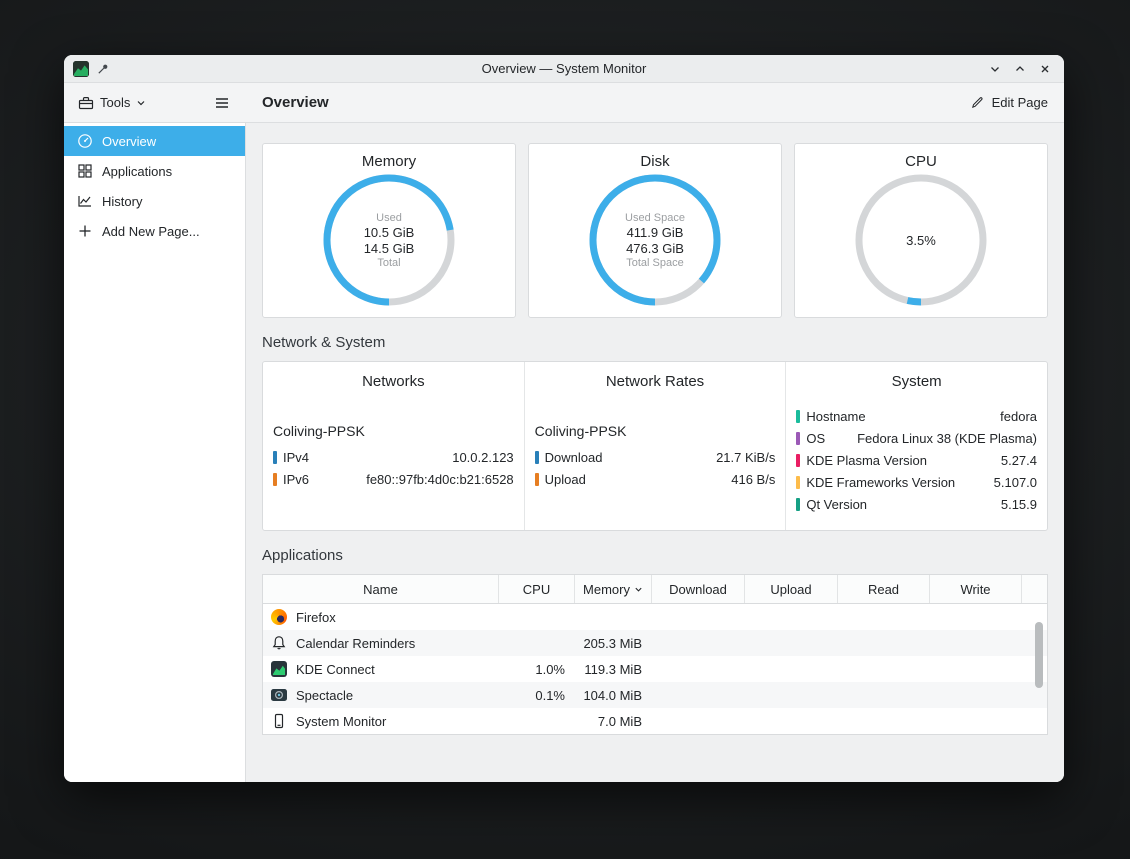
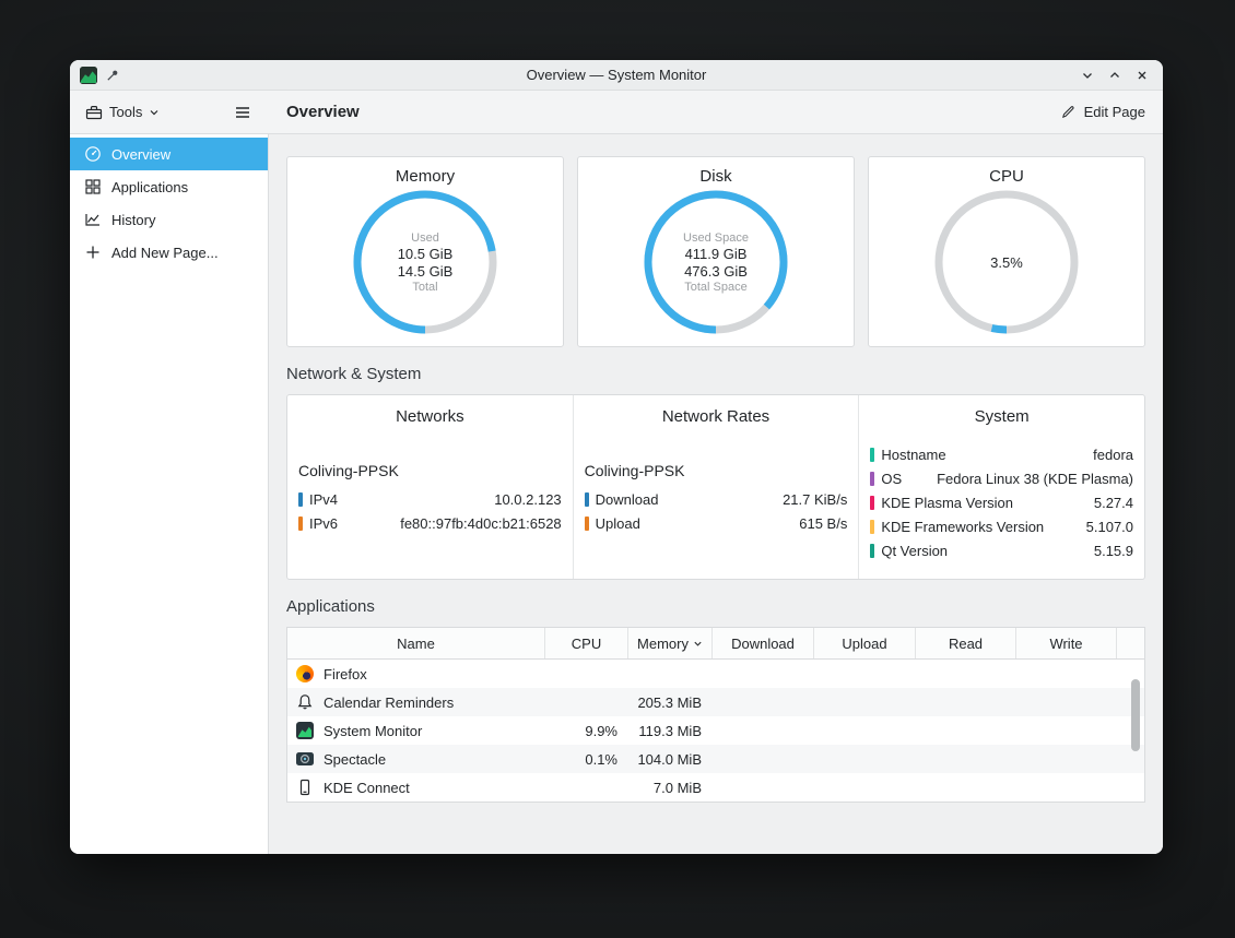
  Overview — System Monitor
  Tools
  Overview
  Edit Page
  Overview
  Applications
  History
  Add New Page...
  Memory
  Used
  10.5 GiB
  14.5 GiB
  Total
  Disk
  Used Space
  411.9 GiB
  476.3 GiB
  Total Space
  CPU
  3.5%
  Network & System
  Networks
  Coliving-PPSK
  IPv4
  10.0.2.123
  IPv6
  fe80::97fb:4d0c:b21:6528
  Network Rates
  Coliving-PPSK
  Download
  21.7 KiB/s
  Upload
- 416 B/s
+ 615 B/s
  System
  Hostname
  fedora
  OS
  Fedora Linux 38 (KDE Plasma)
  KDE Plasma Version
  5.27.4
  KDE Frameworks Version
  5.107.0
  Qt Version
  5.15.9
  Applications
  Name
  CPU
  Memory
  Download
  Upload
  Read
  Write
  Firefox
  Calendar Reminders
  205.3 MiB
- KDE Connect
+ System Monitor
- 1.0%
+ 9.9%
  119.3 MiB
  Spectacle
  0.1%
  104.0 MiB
- System Monitor
+ KDE Connect
  7.0 MiB
